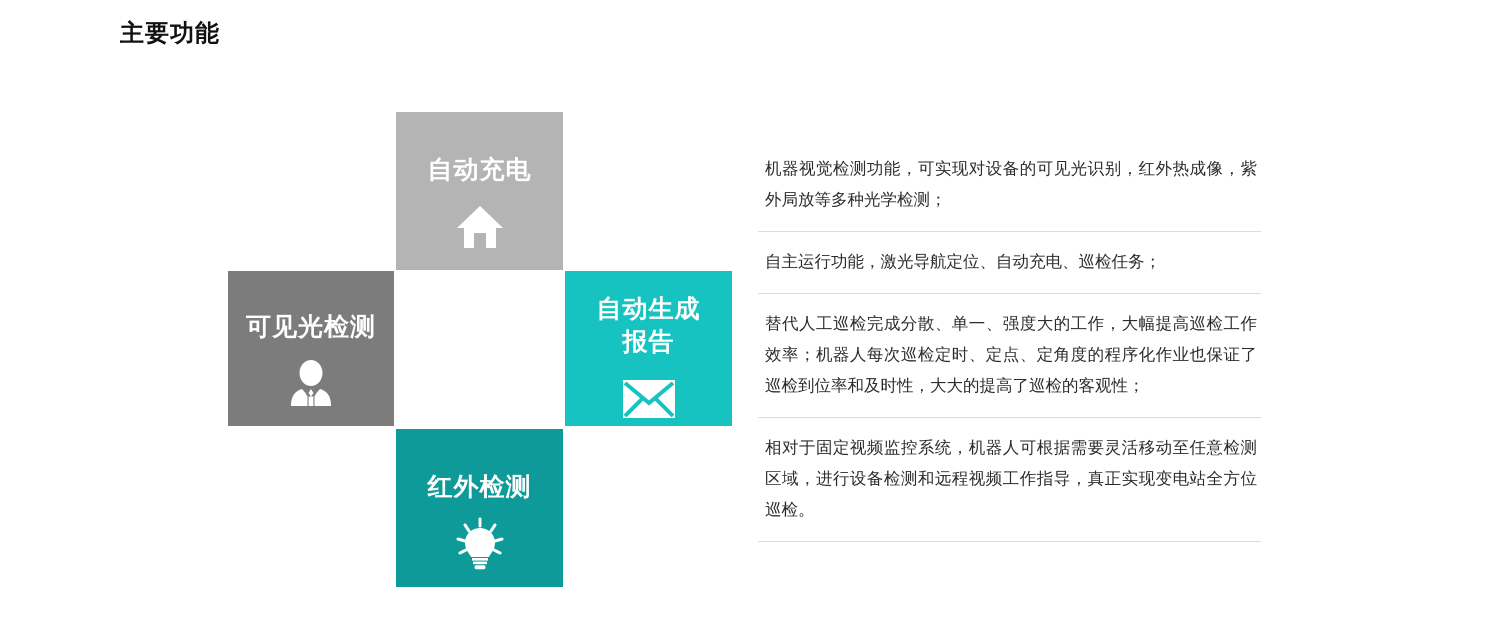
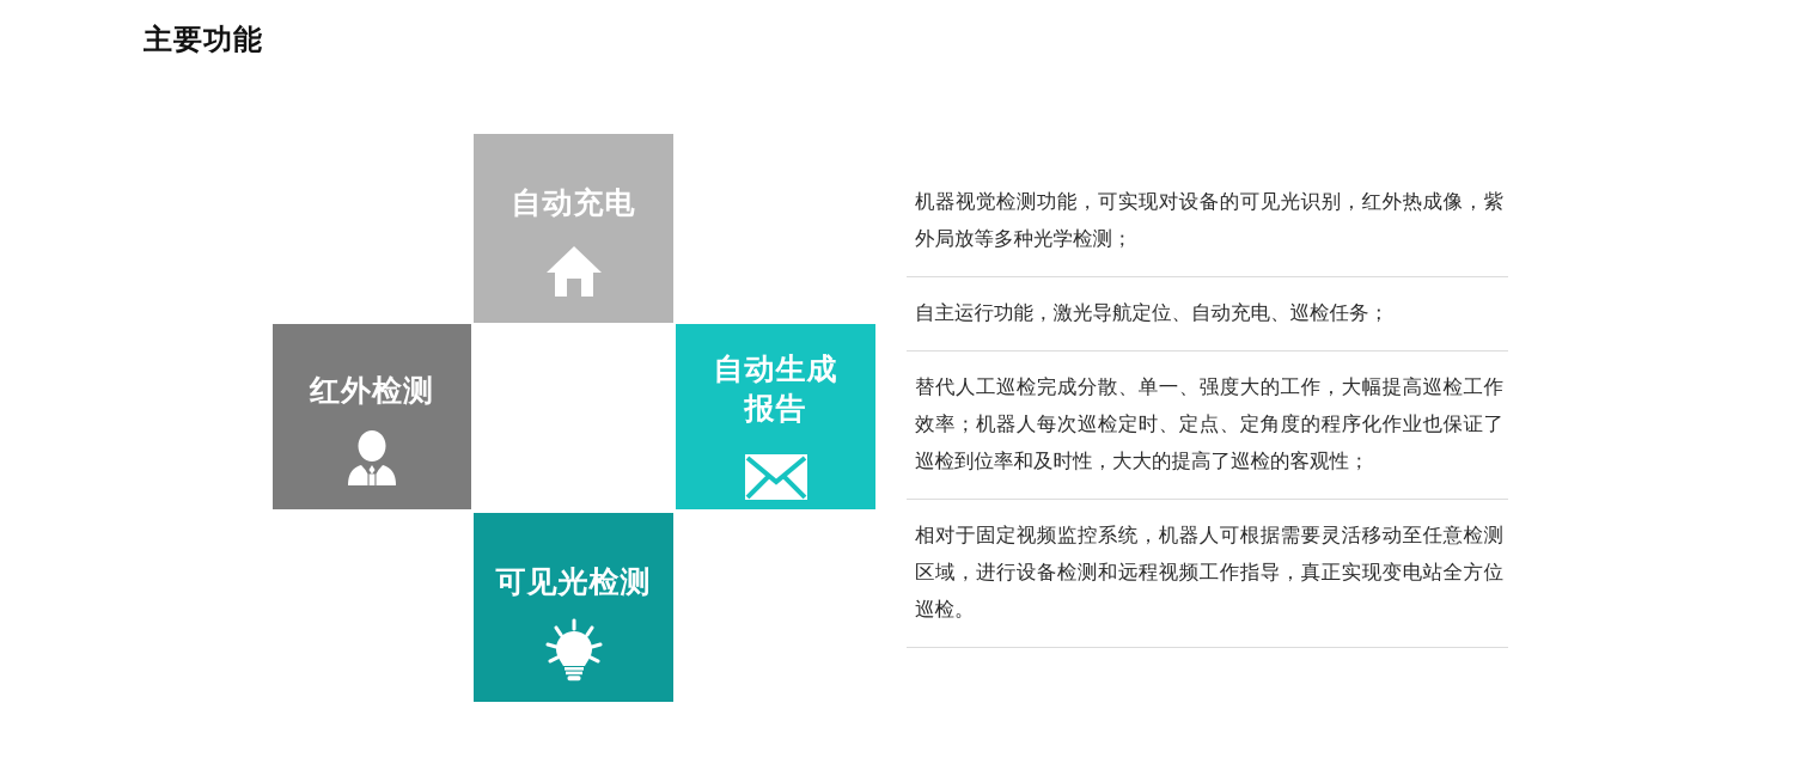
  主要功能
  自动充电
- 可见光检测
+ 红外检测
  自动生成
  报告
- 红外检测
+ 可见光检测
  机器视觉检测功能，可实现对设备的可见光识别，红外热成像，紫外局放等多种光学检测；
  自主运行功能，激光导航定位、自动充电、巡检任务；
  替代人工巡检完成分散、单一、强度大的工作，大幅提高巡检工作效率；机器人每次巡检定时、定点、定角度的程序化作业也保证了巡检到位率和及时性，大大的提高了巡检的客观性；
  相对于固定视频监控系统，机器人可根据需要灵活移动至任意检测区域，进行设备检测和远程视频工作指导，真正实现变电站全方位巡检。
